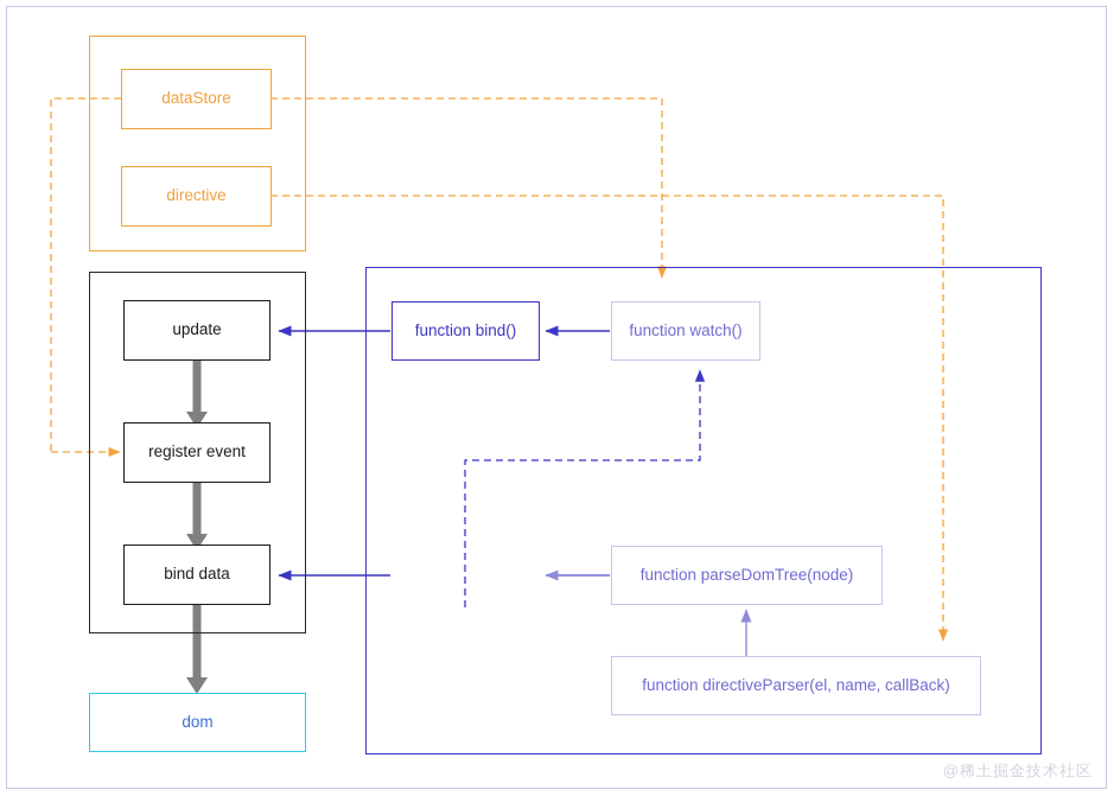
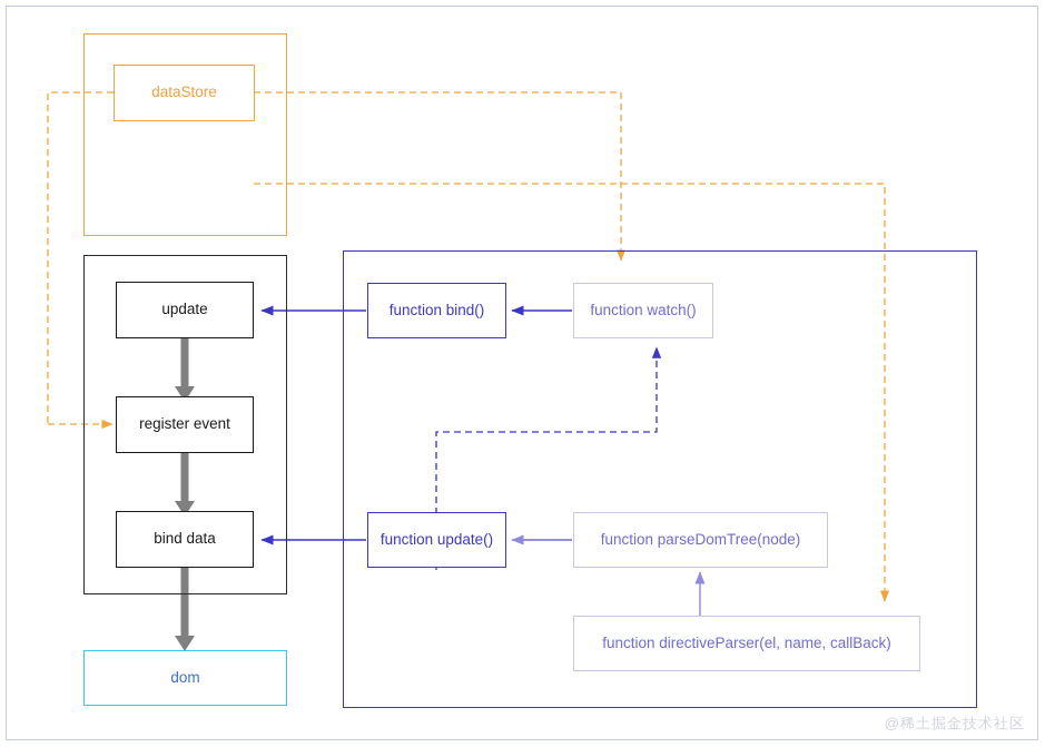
  dataStore
- directive
  update
  register event
  bind data
  dom
  function bind()
  function watch()
+ function update()
  function parseDomTree(node)
  function directiveParser(el, name, callBack)
  @稀土掘金技术社区
